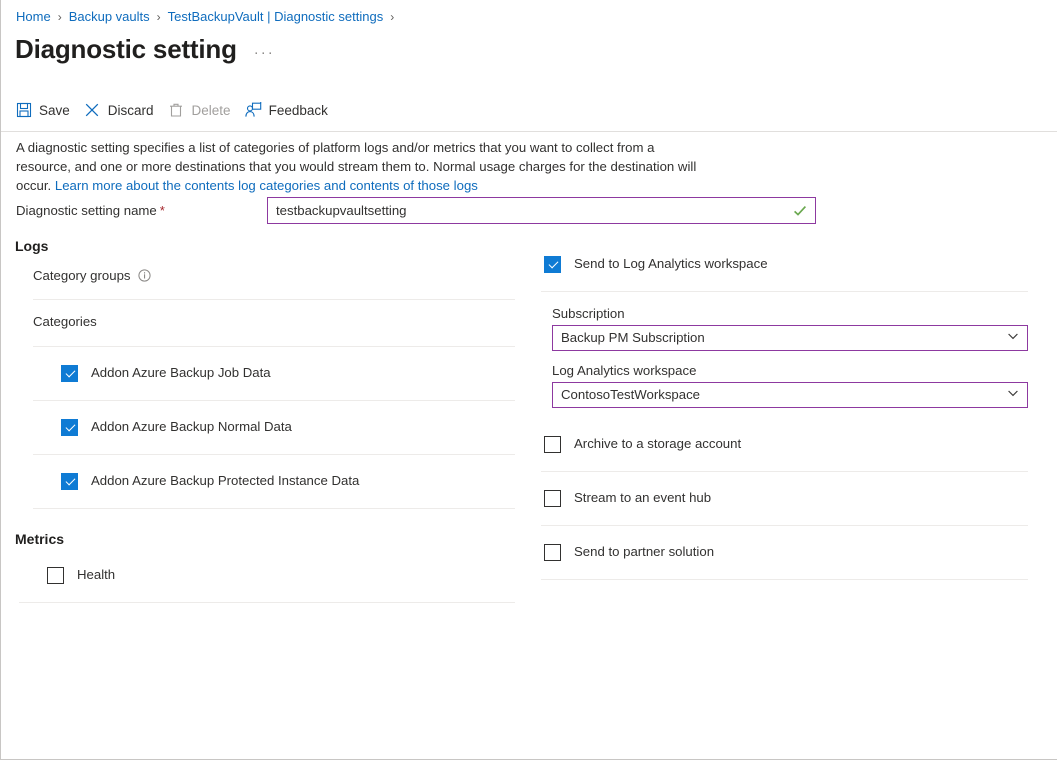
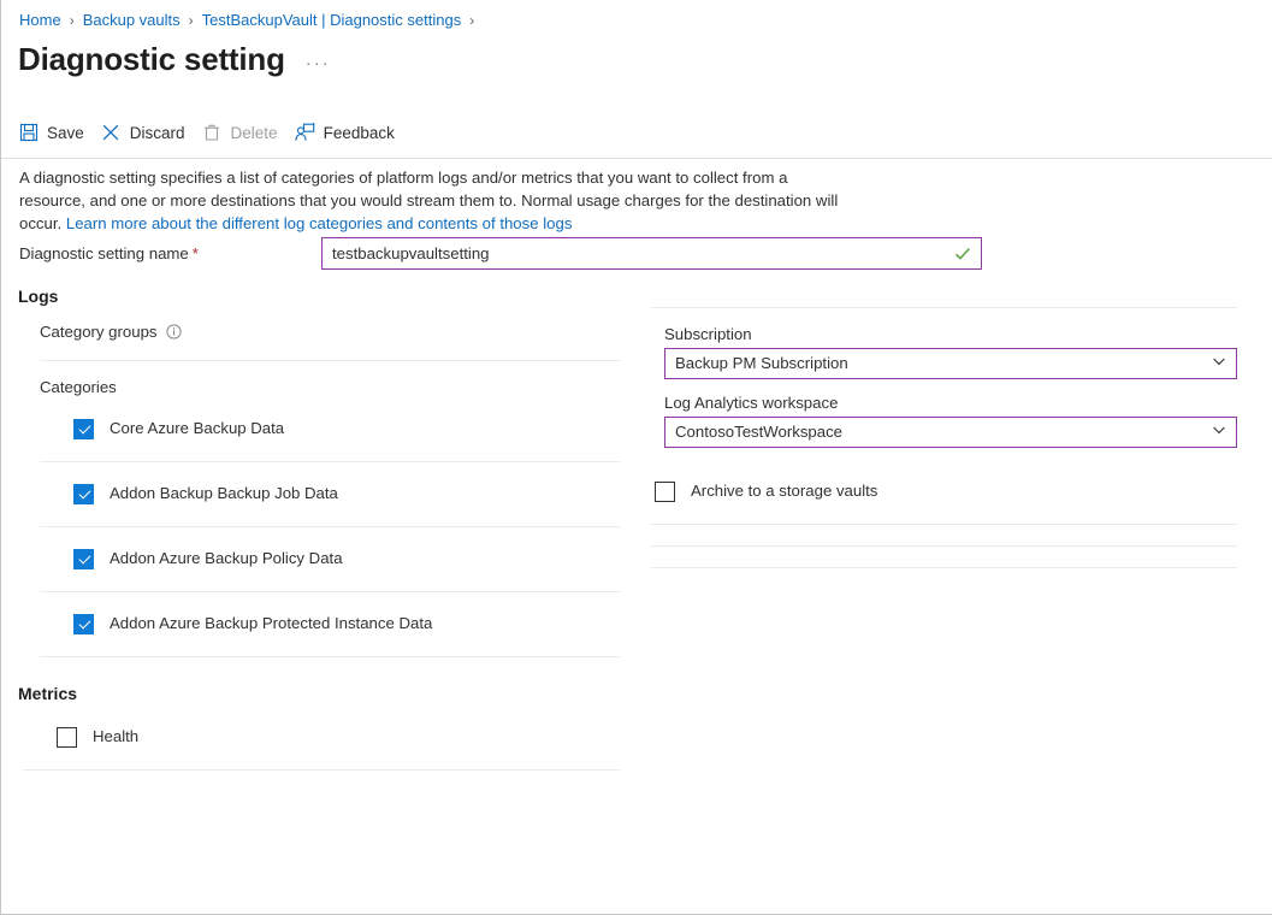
  Home
  ›
  Backup vaults
  ›
  TestBackupVault | Diagnostic settings
  ›
  Diagnostic setting
  ···
  Save
  Discard
  Delete
  Feedback
- A diagnostic setting specifies a list of categories of platform logs and/or metrics that you want to collect from a resource, and one or more destinations that you would stream them to. Normal usage charges for the destination will occur. Learn more about the contents log categories and contents of those logs
+ A diagnostic setting specifies a list of categories of platform logs and/or metrics that you want to collect from a resource, and one or more destinations that you would stream them to. Normal usage charges for the destination will occur. Learn more about the different log categories and contents of those logs
  Diagnostic setting name
  *
  testbackupvaultsetting
  Logs
  Category groups
  Categories
+ Core Azure Backup Data
- Addon Azure Backup Job Data
+ Addon Backup Backup Job Data
- Addon Azure Backup Normal Data
+ Addon Azure Backup Policy Data
  Addon Azure Backup Protected Instance Data
  Metrics
  Health
- Send to Log Analytics workspace
  Subscription
  Backup PM Subscription
  Log Analytics workspace
  ContosoTestWorkspace
- Archive to a storage account
+ Archive to a storage vaults
- Stream to an event hub
- Send to partner solution
